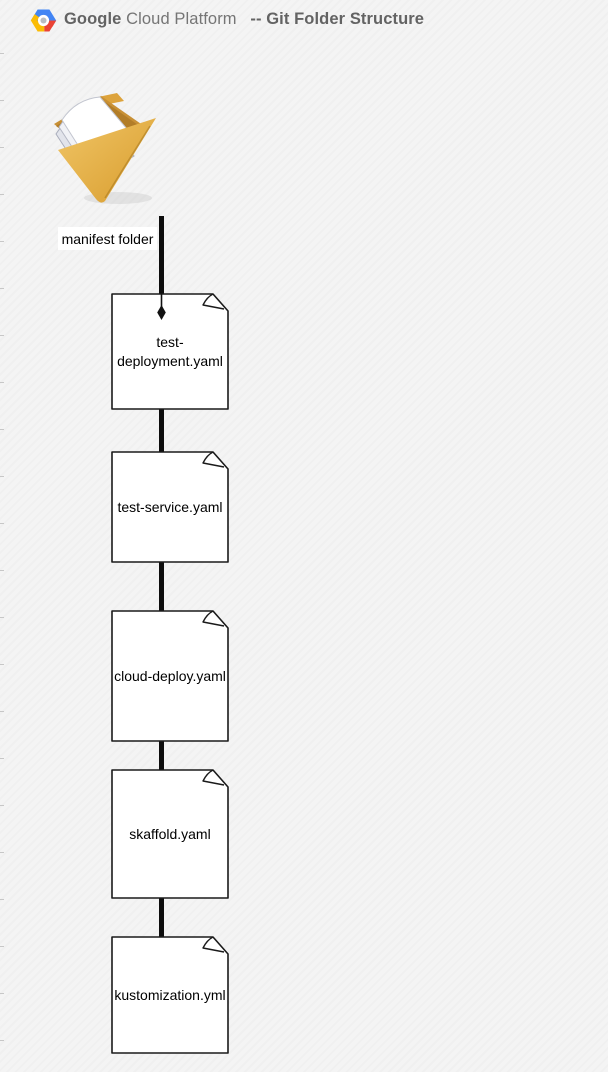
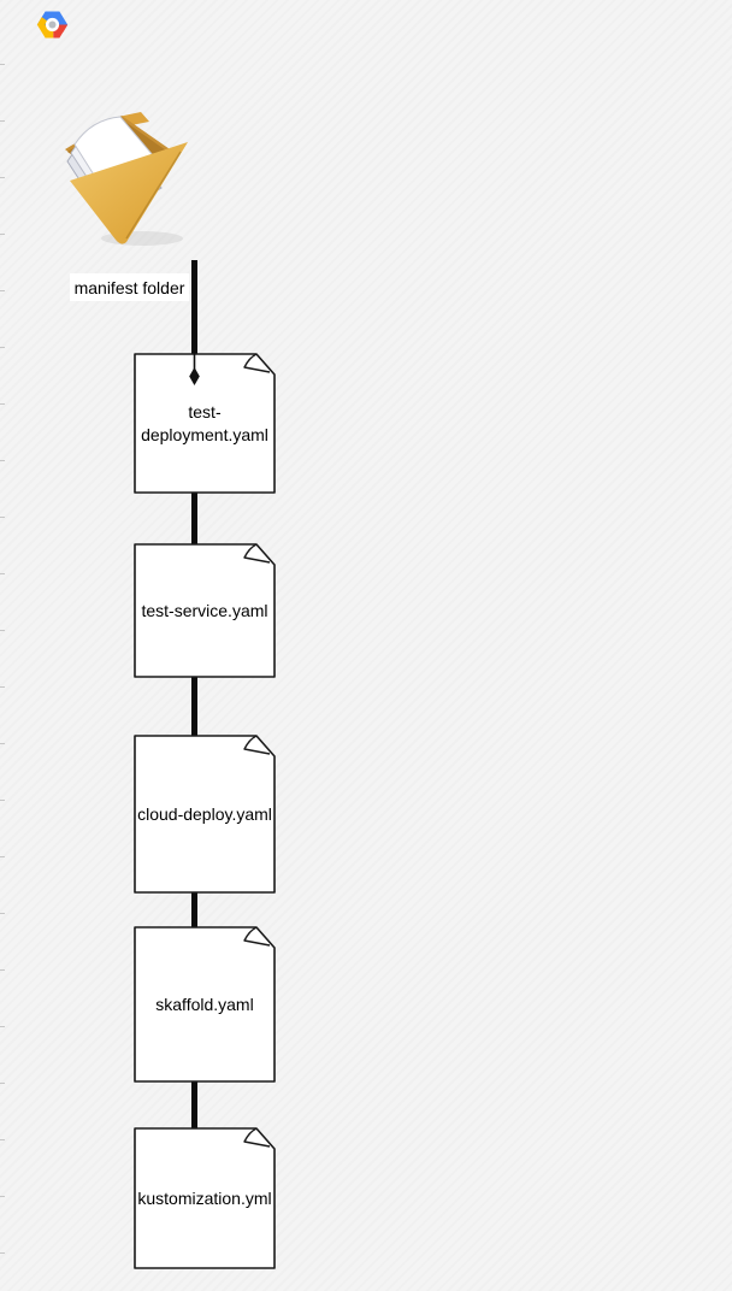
- Google Cloud Platform -- Git Folder Structure
  manifest folder
  test-deployment.yaml
  test-service.yaml
  cloud-deploy.yaml
  skaffold.yaml
  kustomization.yml
